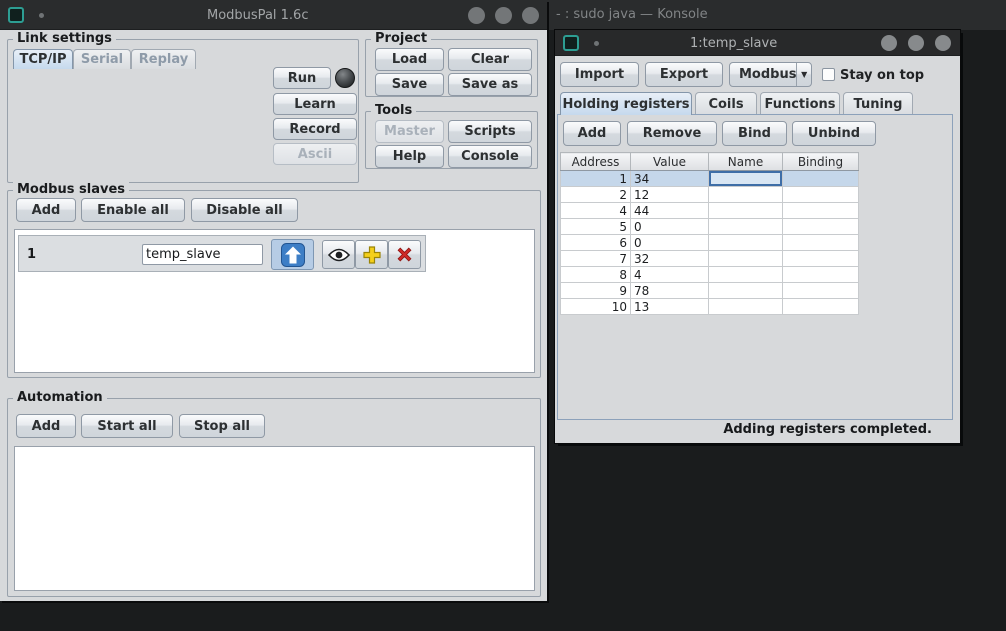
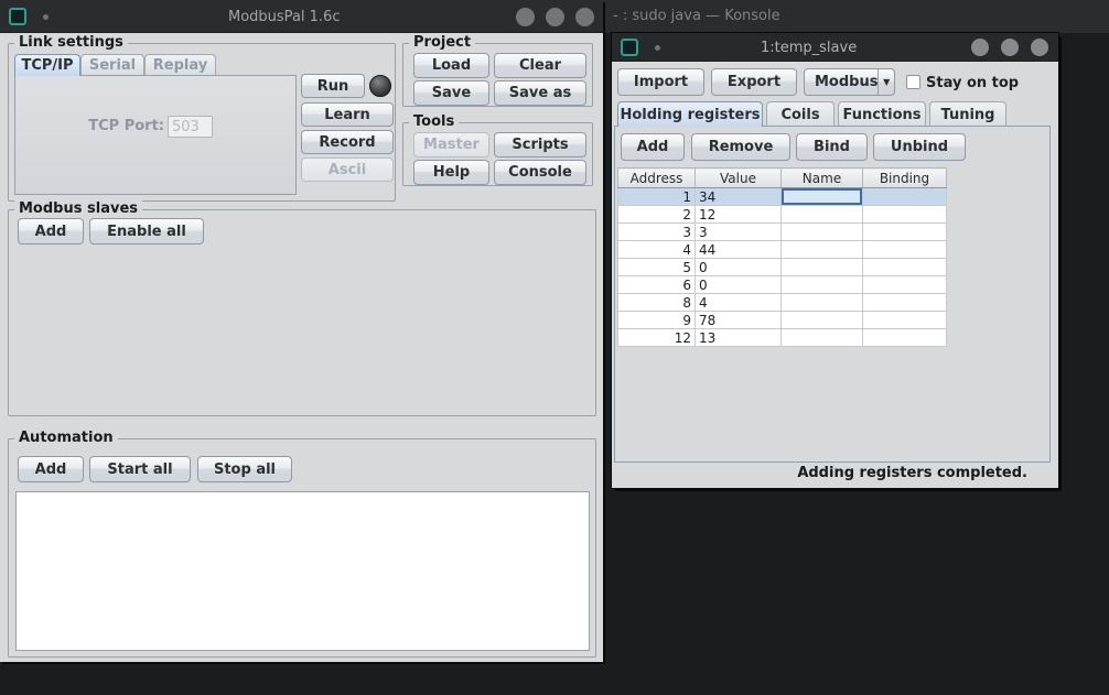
  - : sudo java — Konsole
  ModbusPal 1.6c
  Link settings
  TCP/IP
  Serial
  Replay
+ TCP Port:
+ 503
  Run
  Learn
  Record
  Ascii
  Project
  Load
  Clear
  Save
  Save as
  Tools
  Master
  Scripts
  Help
  Console
  Modbus slaves
  Add
  Enable all
- Disable all
- 1
- temp_slave
  Automation
  Add
  Start all
  Stop all
  1:temp_slave
  Import
  Export
  Modbus
  ▼
  Stay on top
  Holding registers
  Coils
  Functions
  Tuning
  Add
  Remove
  Bind
  Unbind
  Address	Value	Name	Binding
  1	34
  2	12
+ 3	3
  4	44
  5	0
  6	0
- 7	32
  8	4
  9	78
- 10	13
+ 12	13
  Adding registers completed.
